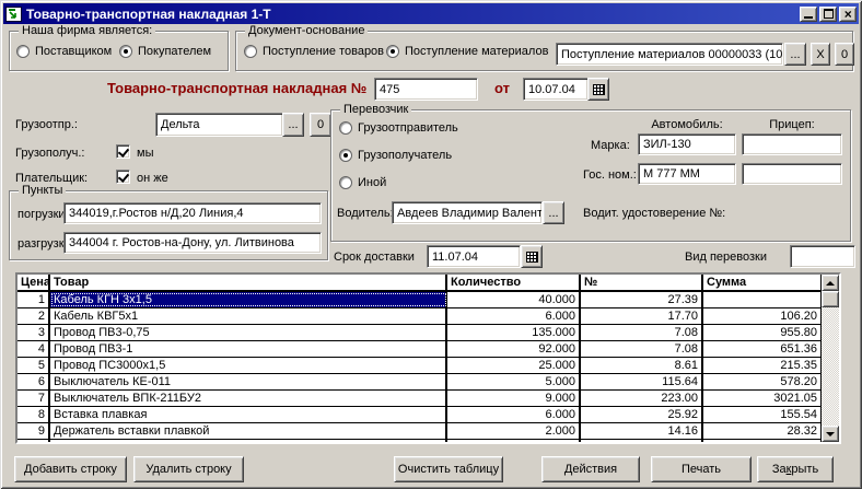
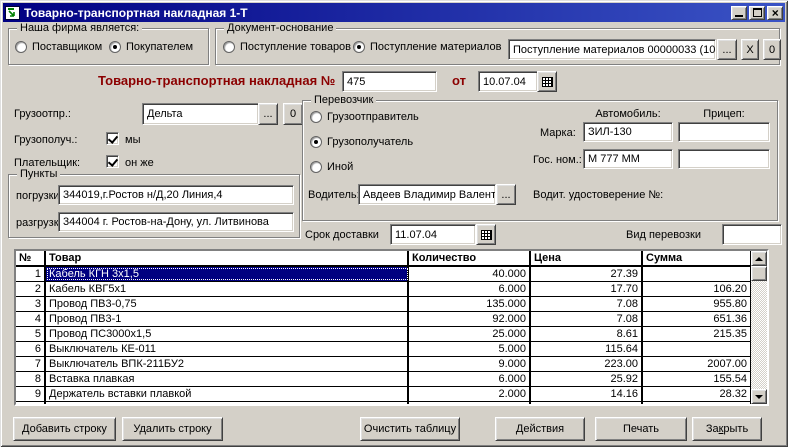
  Товарно-транспортная накладная 1-Т
  ×
  Наша фирма является:
  Поставщиком
  Покупателем
  Документ-основание
  Поступление товаров
  Поступление материалов
  Поступление материалов 00000033 (10
  ...
  X
  0
  Товарно-транспортная накладная №
  475
  от
  10.07.04
  Грузоотпр.:
  Дельта
  ...
  0
  Грузополуч.:
  мы
  Плательщик:
  он же
  Пункты
  погрузки
  344019,г.Ростов н/Д,20 Линия,4
  разгрузк
  344004 г. Ростов-на-Дону, ул. Литвинова
  Перевозчик
  Грузоотправитель
  Грузополучатель
  Иной
  Водитель
  Авдеев Владимир Валент
  ...
  Автомобиль:
  Прицеп:
  Марка:
  ЗИЛ-130
  Гос. ном.:
  М 777 ММ
  Водит. удостоверение №:
  Срок доставки
  11.07.04
  Вид перевозки
- Цена
+ №
  Товар
  Количество
- №
+ Цена
  Сумма
  1
  Кабель КГН 3х1,5
  40.000
  27.39
  2
  Кабель КВГ5х1
  6.000
  17.70
  106.20
  3
  Провод ПВ3-0,75
  135.000
  7.08
  955.80
  4
  Провод ПВ3-1
  92.000
  7.08
  651.36
  5
  Провод ПС3000х1,5
  25.000
  8.61
  215.35
  6
  Выключатель КЕ-011
  5.000
  115.64
- 578.20
  7
  Выключатель ВПК-211БУ2
  9.000
  223.00
- 3021.05
+ 2007.00
  8
  Вставка плавкая
  6.000
  25.92
  155.54
  9
  Держатель вставки плавкой
  2.000
  14.16
  28.32
  Добавить строку
  Удалить строку
  Очистить таблицу
  Действия
  Печать
  За
  к
  рыть
